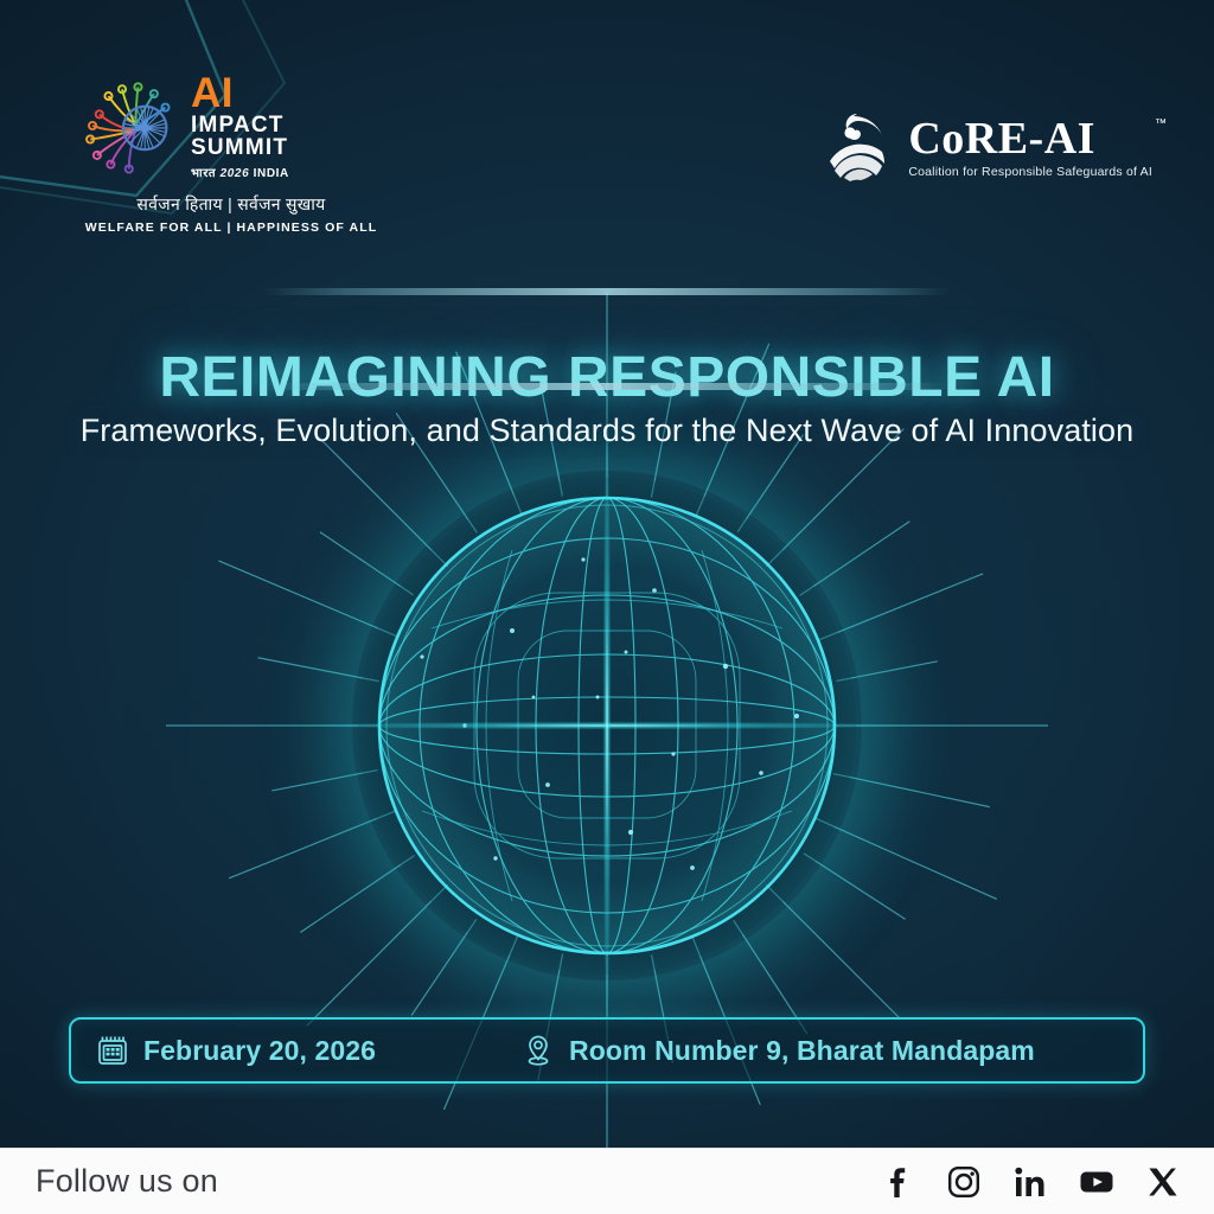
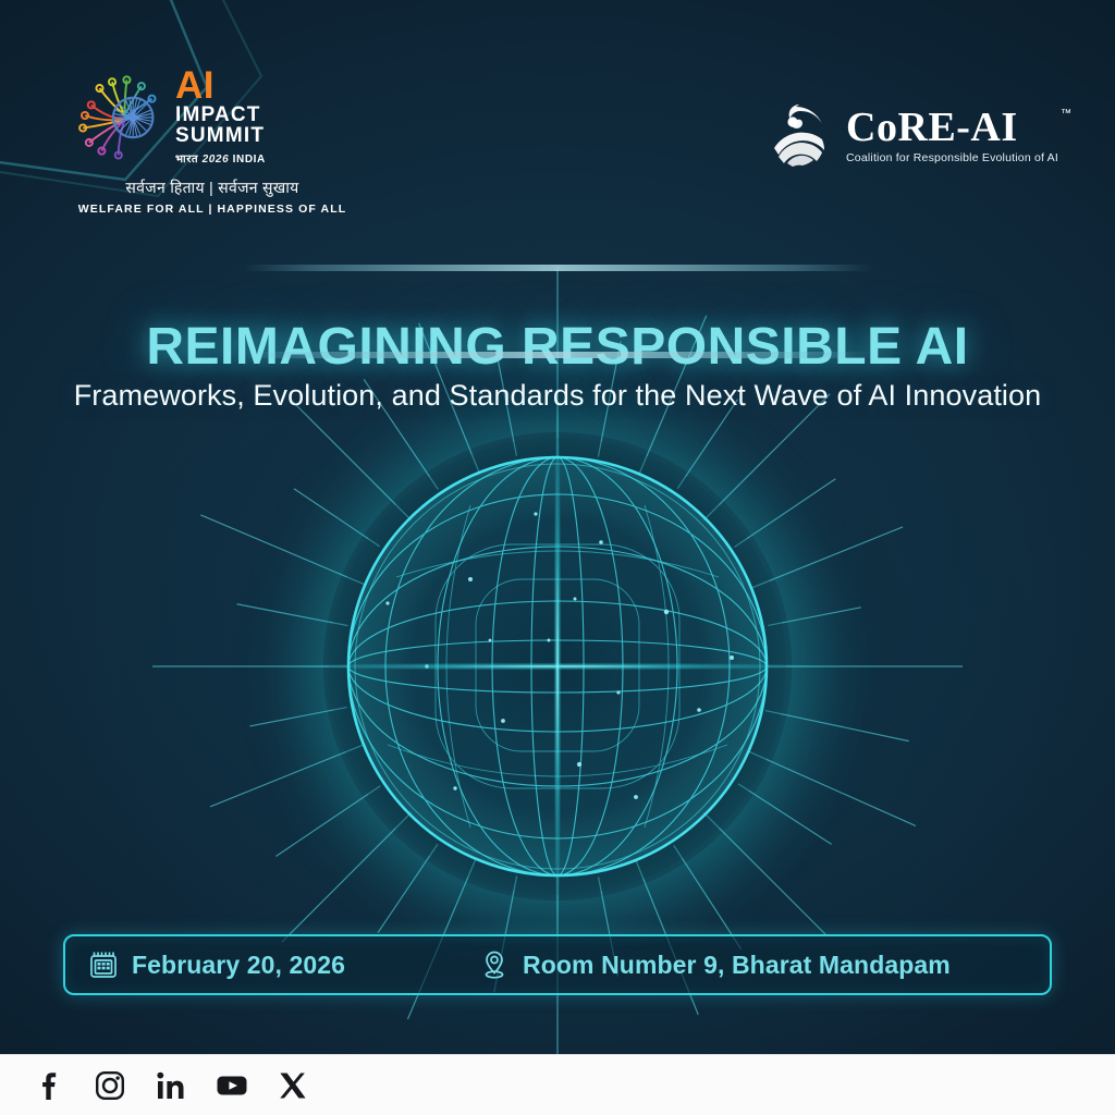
  AI
  IMPACT
  SUMMIT
  भारत 2026 INDIA
  सर्वजन हिताय | सर्वजन सुखाय
  WELFARE FOR ALL | HAPPINESS OF ALL
  CoRE-AI
  ™
- Coalition for Responsible Safeguards of AI
+ Coalition for Responsible Evolution of AI
  REIMAGINING RESPONSIBLE AI
  Frameworks, Evolution, and Standards for the Next Wave of AI Innovation
  February 20, 2026
  Room Number 9, Bharat Mandapam
- Follow us on
